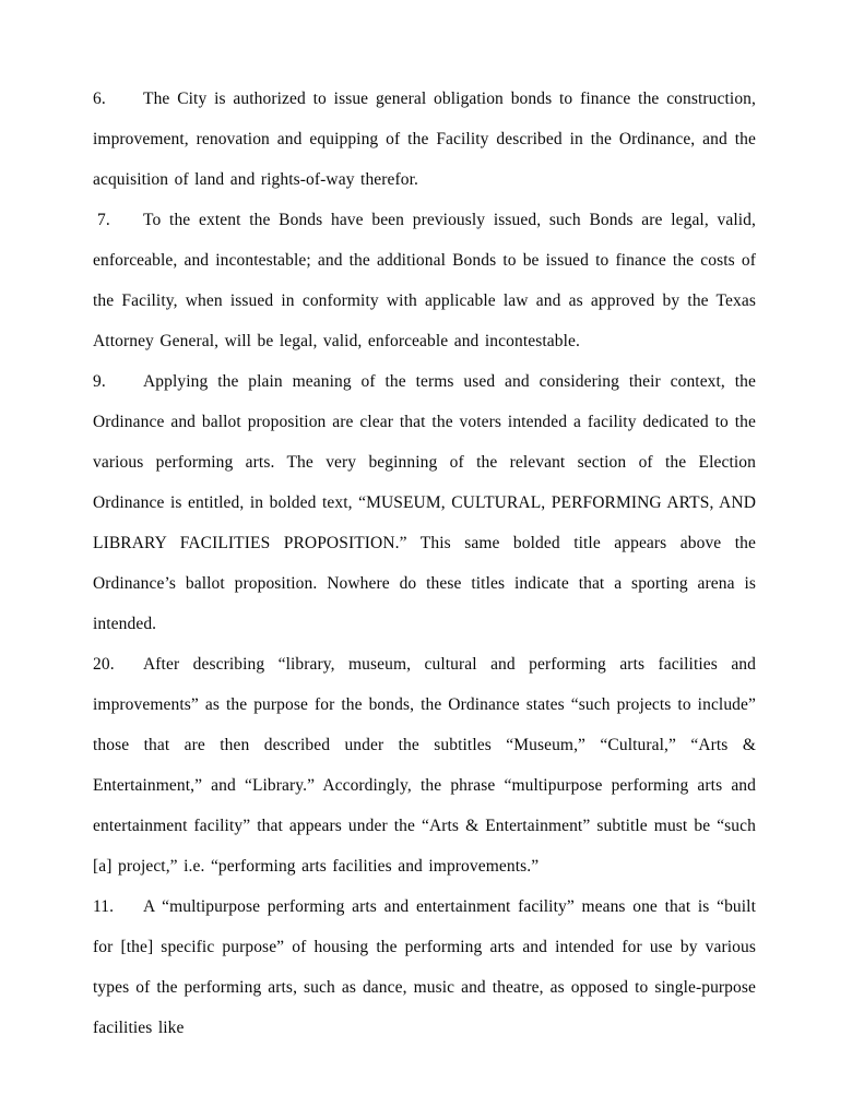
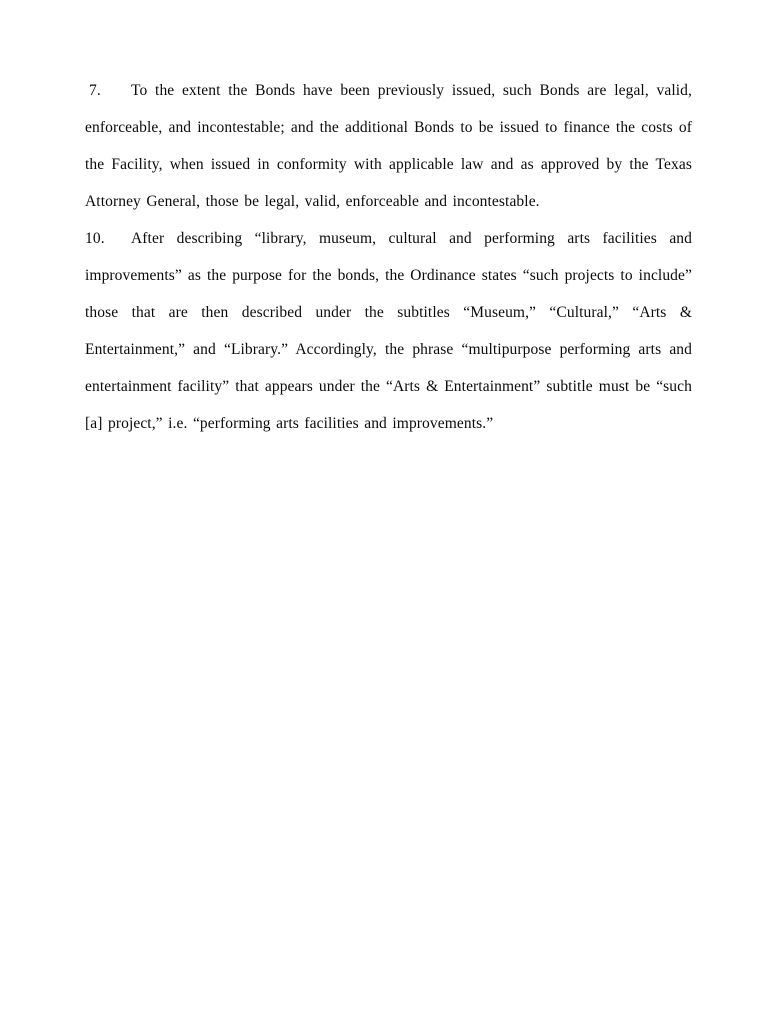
- 6. The City is authorized to issue general obligation bonds to finance the construction, improvement, renovation and equipping of the Facility described in the Ordinance, and the acquisition of land and rights-of-way therefor.
- 7. To the extent the Bonds have been previously issued, such Bonds are legal, valid, enforceable, and incontestable; and the additional Bonds to be issued to finance the costs of the Facility, when issued in conformity with applicable law and as approved by the Texas Attorney General, will be legal, valid, enforceable and incontestable.
+ 7. To the extent the Bonds have been previously issued, such Bonds are legal, valid, enforceable, and incontestable; and the additional Bonds to be issued to finance the costs of the Facility, when issued in conformity with applicable law and as approved by the Texas Attorney General, those be legal, valid, enforceable and incontestable.
- 9. Applying the plain meaning of the terms used and considering their context, the Ordinance and ballot proposition are clear that the voters intended a facility dedicated to the various performing arts. The very beginning of the relevant section of the Election Ordinance is entitled, in bolded text, “MUSEUM, CULTURAL, PERFORMING ARTS, AND LIBRARY FACILITIES PROPOSITION.” This same bolded title appears above the Ordinance’s ballot proposition. Nowhere do these titles indicate that a sporting arena is intended.
- 20. After describing “library, museum, cultural and performing arts facilities and improvements” as the purpose for the bonds, the Ordinance states “such projects to include” those that are then described under the subtitles “Museum,” “Cultural,” “Arts & Entertainment,” and “Library.” Accordingly, the phrase “multipurpose performing arts and entertainment facility” that appears under the “Arts & Entertainment” subtitle must be “such [a] project,” i.e. “performing arts facilities and improvements.”
+ 10. After describing “library, museum, cultural and performing arts facilities and improvements” as the purpose for the bonds, the Ordinance states “such projects to include” those that are then described under the subtitles “Museum,” “Cultural,” “Arts & Entertainment,” and “Library.” Accordingly, the phrase “multipurpose performing arts and entertainment facility” that appears under the “Arts & Entertainment” subtitle must be “such [a] project,” i.e. “performing arts facilities and improvements.”
- 11. A “multipurpose performing arts and entertainment facility” means one that is “built for [the] specific purpose” of housing the performing arts and intended for use by various types of the performing arts, such as dance, music and theatre, as opposed to single-purpose facilities like
